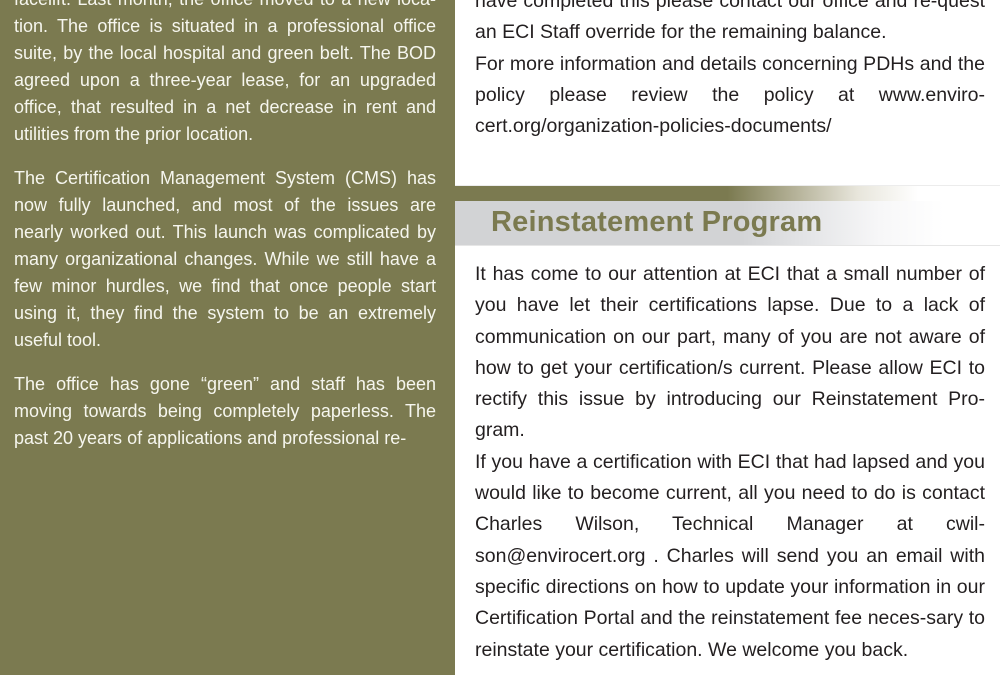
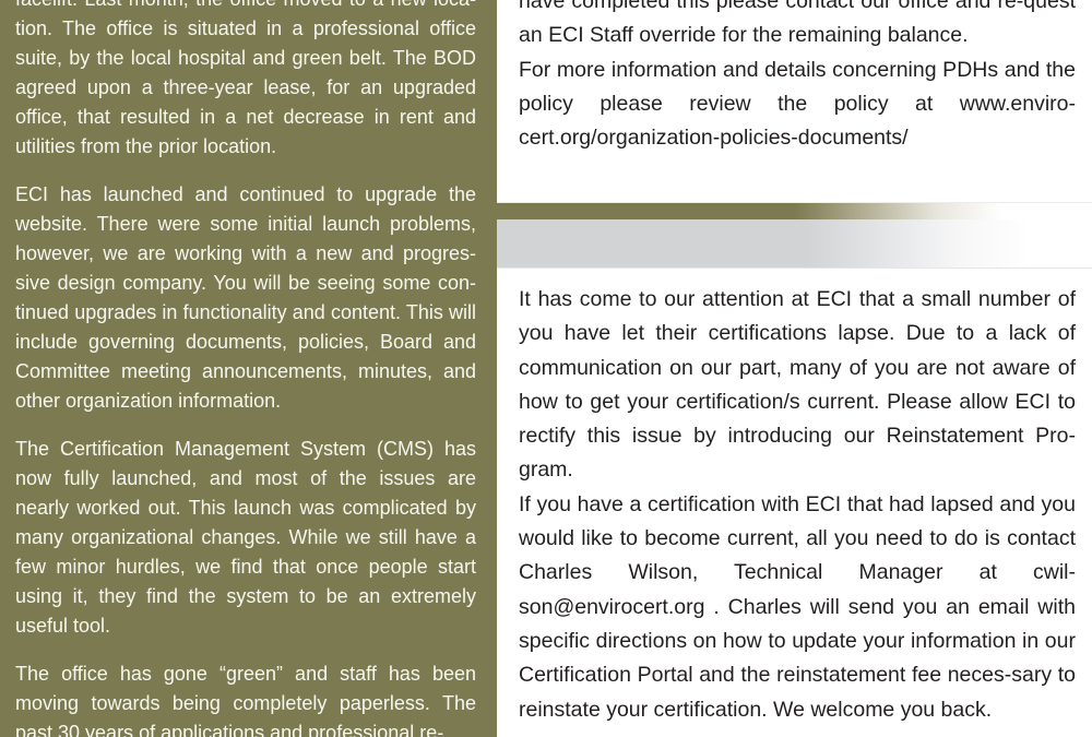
  tion. The office is situated in a professional office suite, by the local hospital and green belt. The BOD agreed upon a three-year lease, for an upgraded office, that resulted in a net decrease in rent and utilities from the prior location.
+ ECI has launched and continued to upgrade the website. There were some initial launch problems, however, we are working with a new and progres-sive design company. You will be seeing some con-tinued upgrades in functionality and content. This will include governing documents, policies, Board and Committee meeting announcements, minutes, and other organization information.
  The Certification Management System (CMS) has now fully launched, and most of the issues are nearly worked out. This launch was complicated by many organizational changes. While we still have a few minor hurdles, we find that once people start using it, they find the system to be an extremely useful tool.
- The office has gone “green” and staff has been moving towards being completely paperless. The past 20 years of applications and professional re-
+ The office has gone “green” and staff has been moving towards being completely paperless. The past 30 years of applications and professional re-
  have completed this please contact our office and re-quest an ECI Staff override for the remaining balance.
  For more information and details concerning PDHs and the policy please review the policy at www.enviro-cert.org/organization-policies-documents/
- Reinstatement Program
  It has come to our attention at ECI that a small number of you have let their certifications lapse. Due to a lack of communication on our part, many of you are not aware of how to get your certification/s current. Please allow ECI to rectify this issue by introducing our Reinstatement Pro-gram.
  If you have a certification with ECI that had lapsed and you would like to become current, all you need to do is contact Charles Wilson, Technical Manager at cwil-son@envirocert.org . Charles will send you an email with specific directions on how to update your information in our Certification Portal and the reinstatement fee neces-sary to reinstate your certification. We welcome you back.
